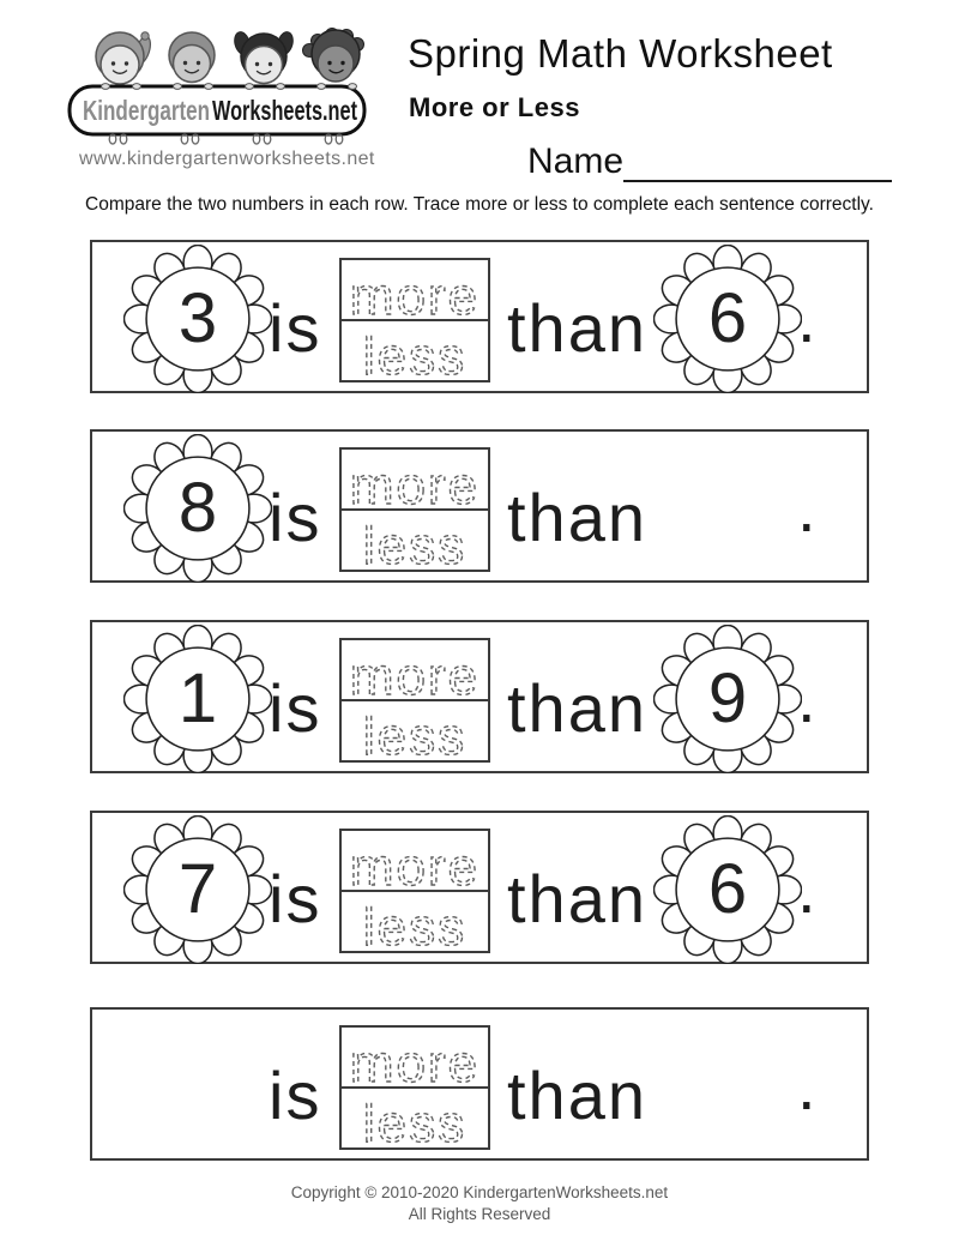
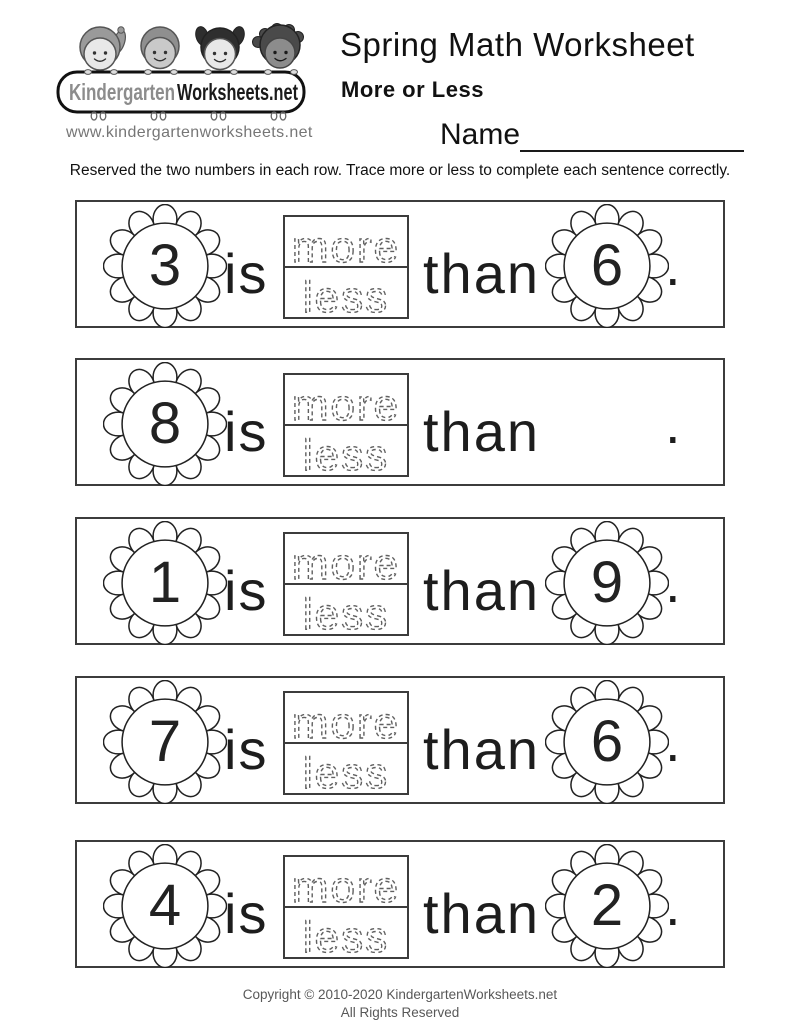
  Kindergarten
  Worksheets.net
  www.kindergartenworksheets.net
  Spring Math Worksheet
  More or Less
  Name
- Compare the two numbers in each row. Trace more or less to complete each sentence correctly.
+ Reserved the two numbers in each row. Trace more or less to complete each sentence correctly.
  3
  is
  more
  less
  than
  6
  .
  8
  is
  more
  less
  than
  .
  1
  is
  more
  less
  than
  9
  .
  7
  is
  more
  less
  than
  6
  .
+ 4
  is
  more
  less
  than
+ 2
  .
  Copyright © 2010-2020 KindergartenWorksheets.net
  All Rights Reserved
